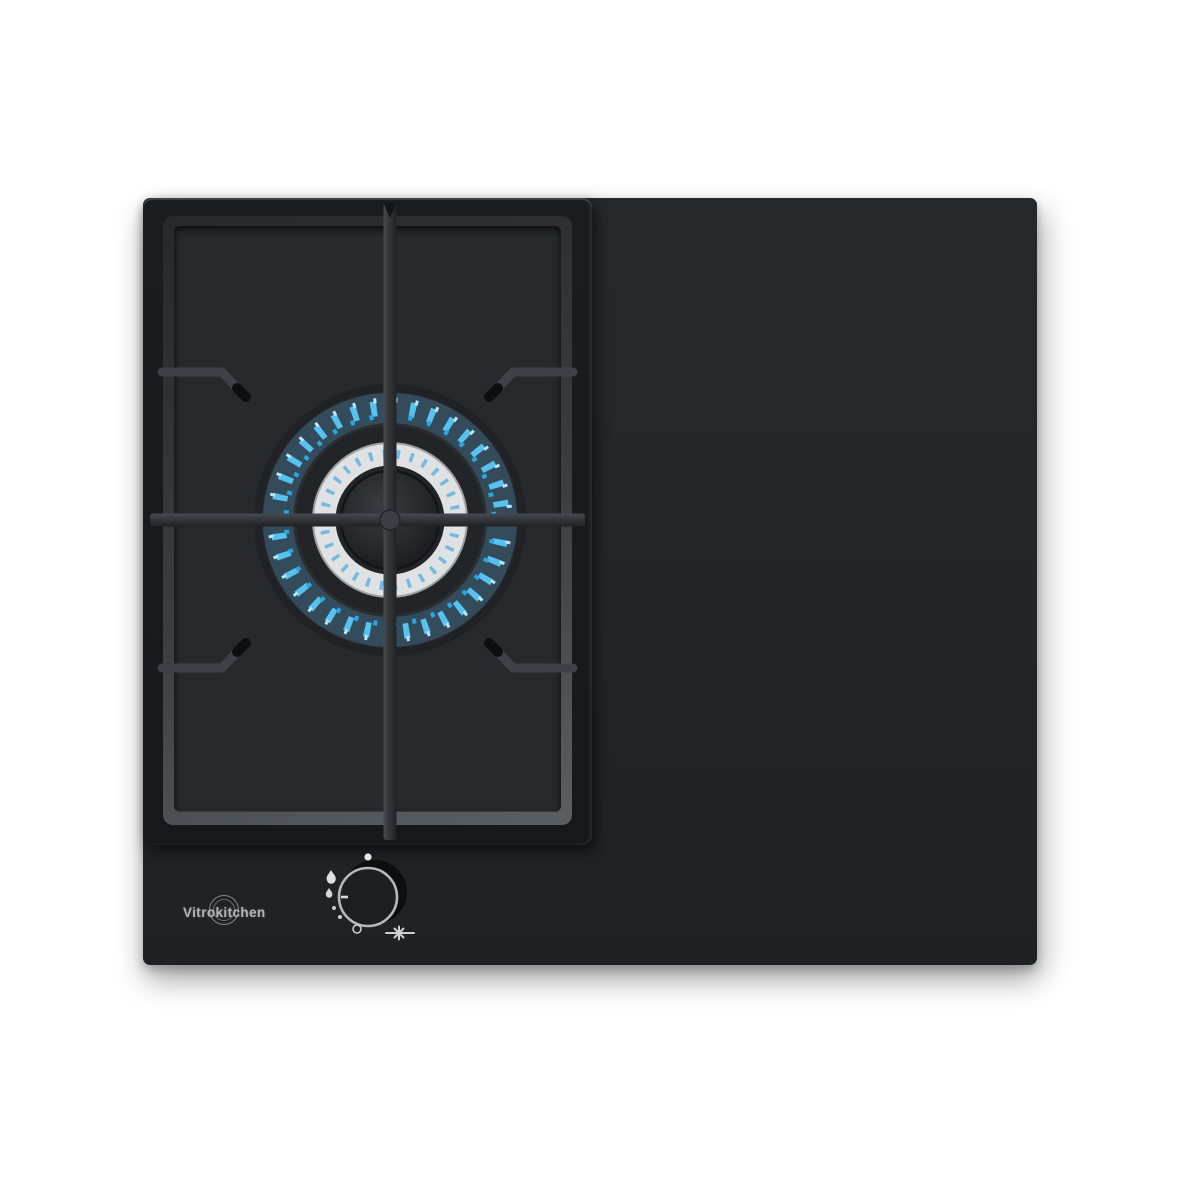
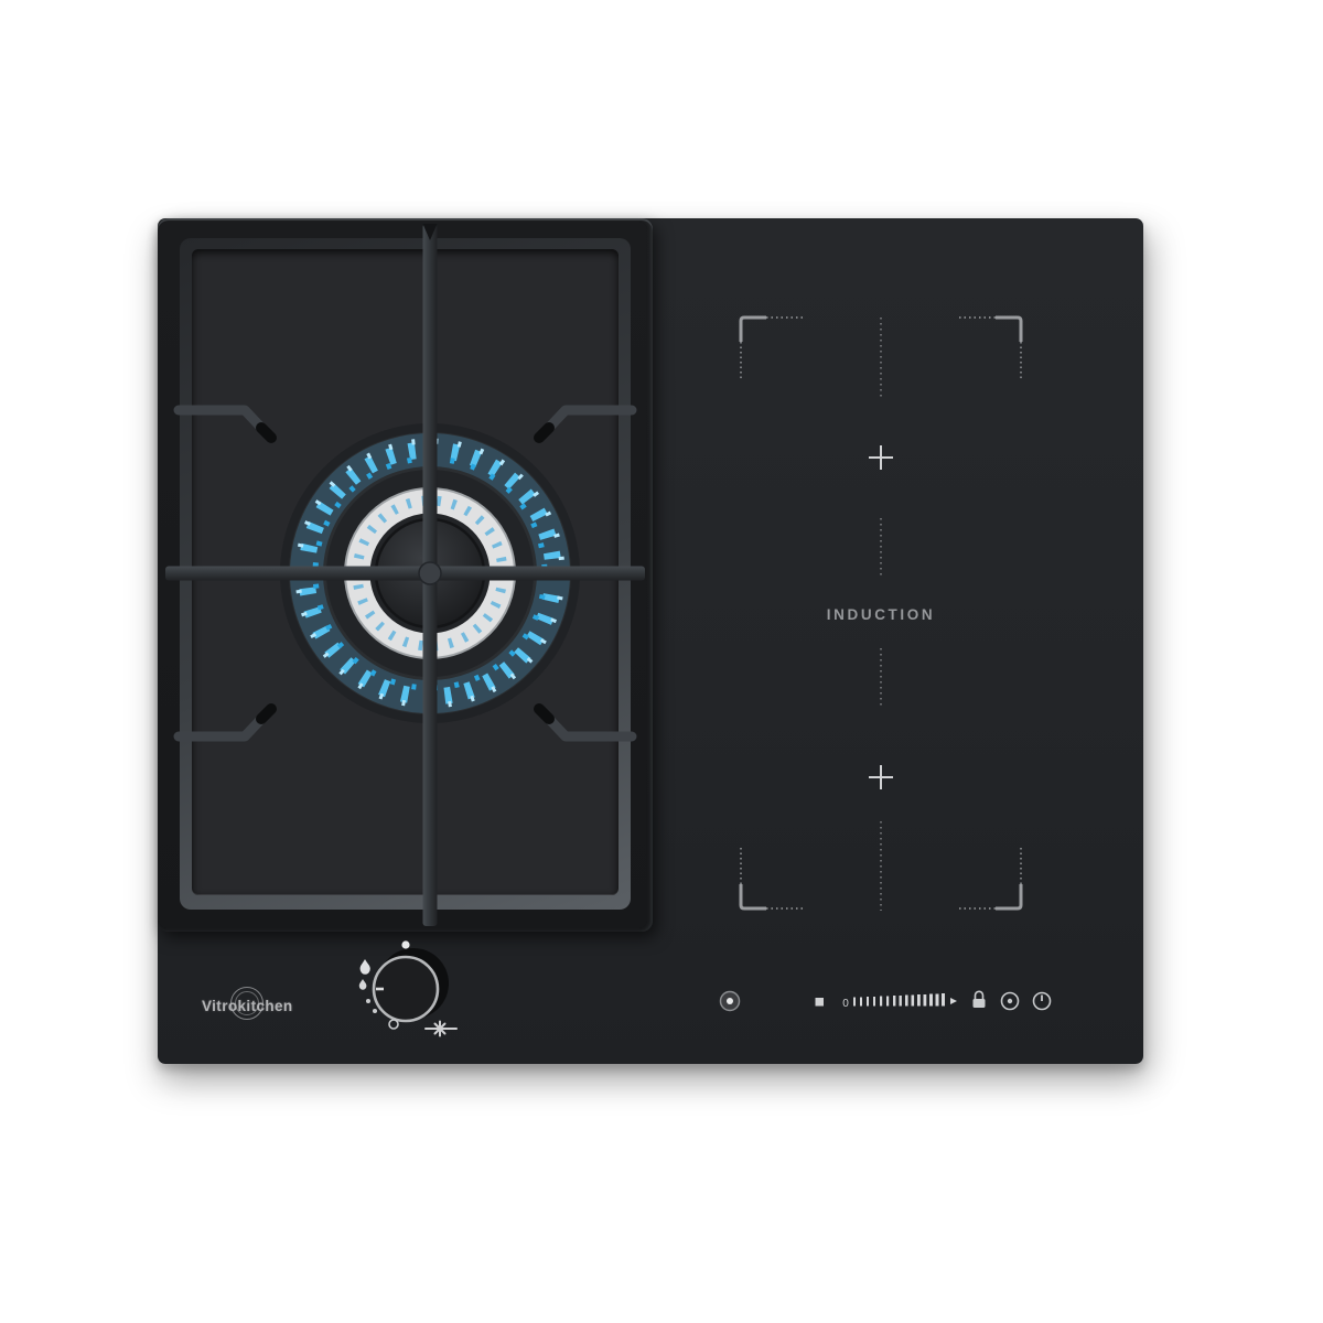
+ INDUCTION
+ 0
  Vitrokitchen
